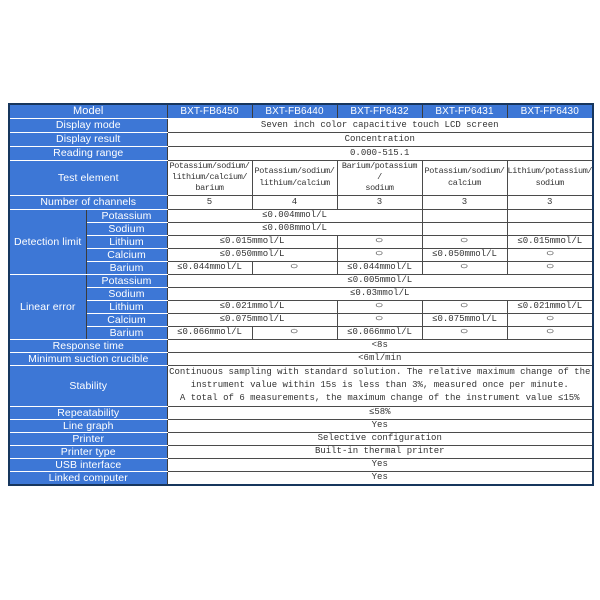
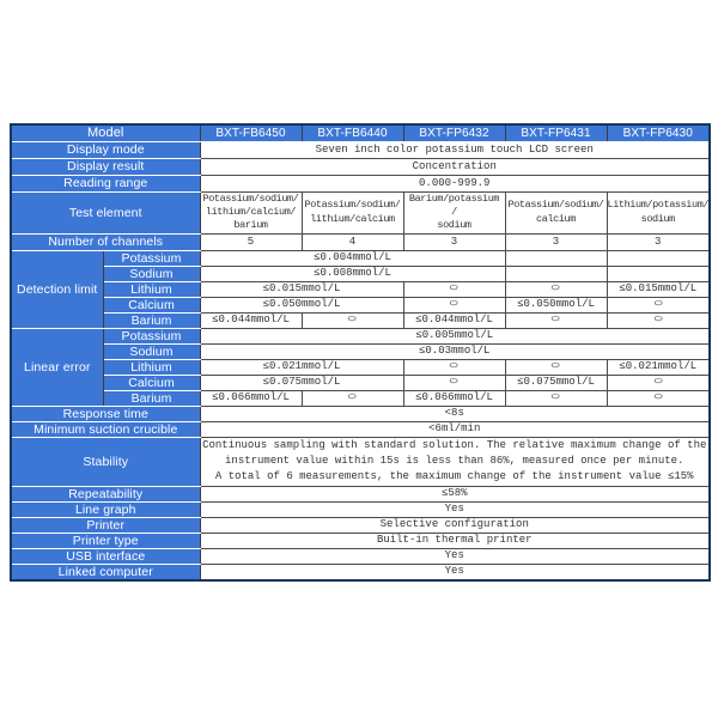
  Model	BXT-FB6450	BXT-FB6440	BXT-FP6432	BXT-FP6431	BXT-FP6430
- Display mode	Seven inch color capacitive touch LCD screen
+ Display mode	Seven inch color potassium touch LCD screen
  Display result	Concentration
- Reading range	0.000-515.1
+ Reading range	0.000-999.9
  Test element	Potassium/sodium/ lithium/calcium/ barium	Potassium/sodium/ lithium/calcium	Barium/potassium / sodium	Potassium/sodium/ calcium	Lithium/potassium/ sodium
  Number of channels	5	4	3	3	3
  Detection limit	Potassium	≤0.004mmol/L
  Sodium	≤0.008mmol/L
  Lithium	≤0.015mmol/L	○	○	≤0.015mmol/L
  Calcium	≤0.050mmol/L	○	≤0.050mmol/L	○
  Barium	≤0.044mmol/L	○	≤0.044mmol/L	○	○
  Linear error	Potassium	≤0.005mmol/L
  Sodium	≤0.03mmol/L
  Lithium	≤0.021mmol/L	○	○	≤0.021mmol/L
  Calcium	≤0.075mmol/L	○	≤0.075mmol/L	○
  Barium	≤0.066mmol/L	○	≤0.066mmol/L	○	○
  Response time	<8s
  Minimum suction crucible	<6ml/min
- Stability	Continuous sampling with standard solution. The relative maximum change of the instrument value within 15s is less than 3%, measured once per minute. A total of 6 measurements, the maximum change of the instrument value ≤15%
+ Stability	Continuous sampling with standard solution. The relative maximum change of the instrument value within 15s is less than 86%, measured once per minute. A total of 6 measurements, the maximum change of the instrument value ≤15%
  Repeatability	≤58%
  Line graph	Yes
  Printer	Selective configuration
  Printer type	Built-in thermal printer
  USB interface	Yes
  Linked computer	Yes
